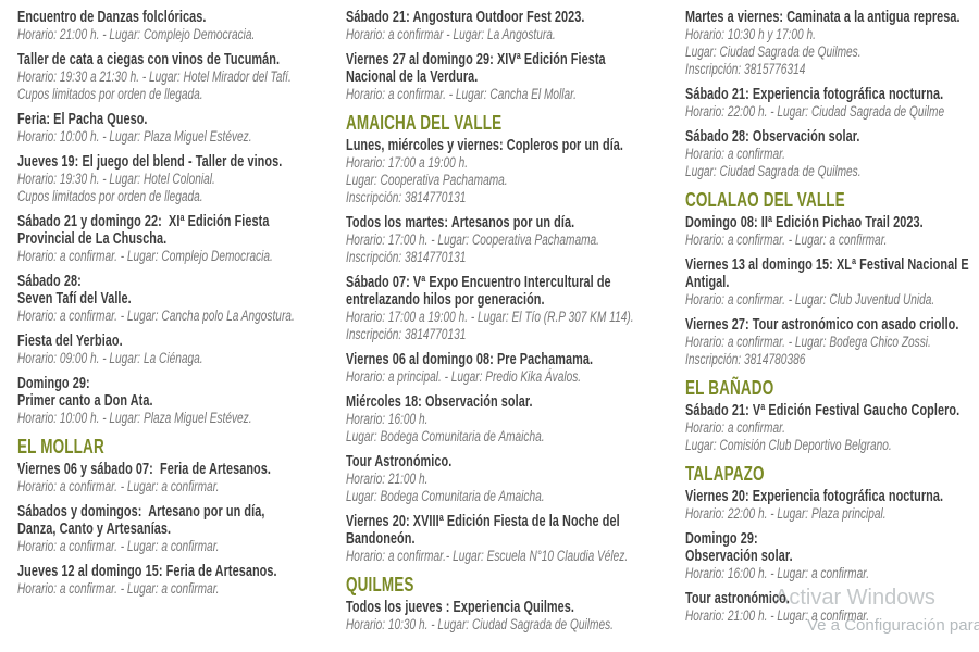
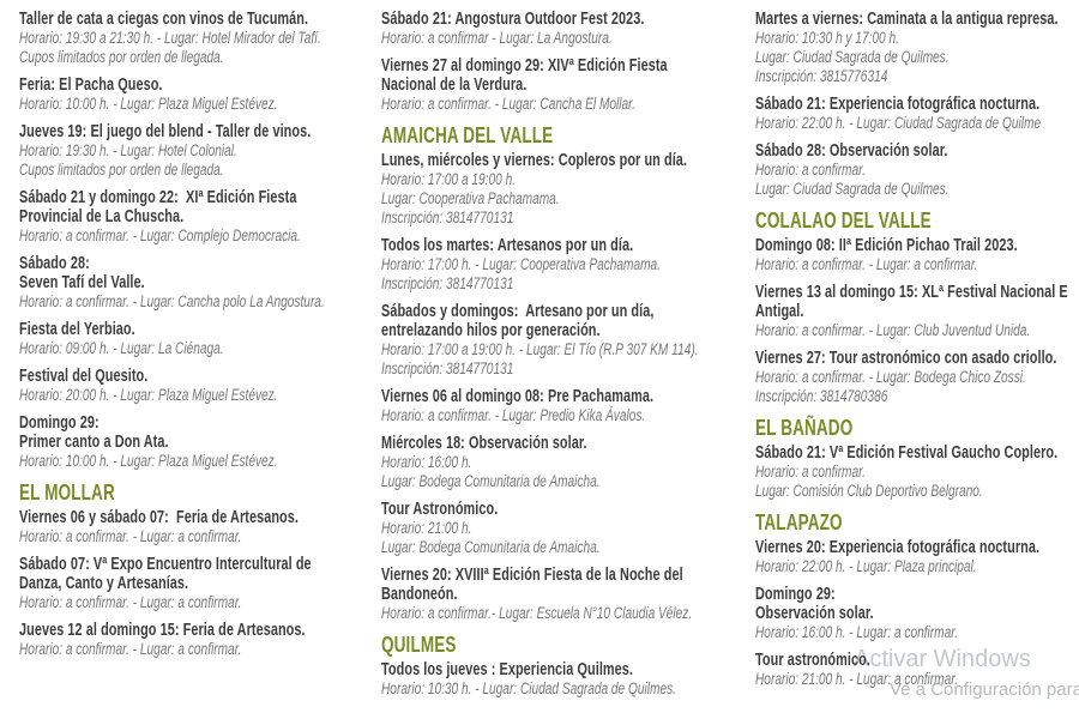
  Activar Windows
  Ve a Configuración para
- Encuentro de Danzas folclóricas.
- Horario: 21:00 h. - Lugar: Complejo Democracia.
  Taller de cata a ciegas con vinos de Tucumán.
  Horario: 19:30 a 21:30 h. - Lugar: Hotel Mirador del Tafí.
  Cupos limitados por orden de llegada.
  Feria: El Pacha Queso.
  Horario: 10:00 h. - Lugar: Plaza Miguel Estévez.
  Jueves 19: El juego del blend - Taller de vinos.
  Horario: 19:30 h. - Lugar: Hotel Colonial.
  Cupos limitados por orden de llegada.
  Sábado 21 y domingo 22: XIª Edición Fiesta
  Provincial de La Chuscha.
  Horario: a confirmar. - Lugar: Complejo Democracia.
  Sábado 28:
  Seven Tafí del Valle.
  Horario: a confirmar. - Lugar: Cancha polo La Angostura.
  Fiesta del Yerbiao.
  Horario: 09:00 h. - Lugar: La Ciénaga.
+ Festival del Quesito.
+ Horario: 20:00 h. - Lugar: Plaza Miguel Estévez.
  Domingo 29:
  Primer canto a Don Ata.
  Horario: 10:00 h. - Lugar: Plaza Miguel Estévez.
  EL MOLLAR
  Viernes 06 y sábado 07: Feria de Artesanos.
  Horario: a confirmar. - Lugar: a confirmar.
- Sábados y domingos: Artesano por un día,
+ Sábado 07: Vª Expo Encuentro Intercultural de
  Danza, Canto y Artesanías.
  Horario: a confirmar. - Lugar: a confirmar.
  Jueves 12 al domingo 15: Feria de Artesanos.
  Horario: a confirmar. - Lugar: a confirmar.
  Sábado 21: Angostura Outdoor Fest 2023.
  Horario: a confirmar - Lugar: La Angostura.
  Viernes 27 al domingo 29: XIVª Edición Fiesta
  Nacional de la Verdura.
  Horario: a confirmar. - Lugar: Cancha El Mollar.
  AMAICHA DEL VALLE
  Lunes, miércoles y viernes: Copleros por un día.
  Horario: 17:00 a 19:00 h.
  Lugar: Cooperativa Pachamama.
  Inscripción: 3814770131
  Todos los martes: Artesanos por un día.
  Horario: 17:00 h. - Lugar: Cooperativa Pachamama.
  Inscripción: 3814770131
- Sábado 07: Vª Expo Encuentro Intercultural de
+ Sábados y domingos: Artesano por un día,
  entrelazando hilos por generación.
  Horario: 17:00 a 19:00 h. - Lugar: El Tío (R.P 307 KM 114).
  Inscripción: 3814770131
  Viernes 06 al domingo 08: Pre Pachamama.
- Horario: a principal. - Lugar: Predio Kika Ávalos.
+ Horario: a confirmar. - Lugar: Predio Kika Ávalos.
  Miércoles 18: Observación solar.
  Horario: 16:00 h.
  Lugar: Bodega Comunitaria de Amaicha.
  Tour Astronómico.
  Horario: 21:00 h.
  Lugar: Bodega Comunitaria de Amaicha.
  Viernes 20: XVIIIª Edición Fiesta de la Noche del
  Bandoneón.
  Horario: a confirmar.- Lugar: Escuela N°10 Claudia Vélez.
  QUILMES
  Todos los jueves : Experiencia Quilmes.
  Horario: 10:30 h. - Lugar: Ciudad Sagrada de Quilmes.
  Martes a viernes: Caminata a la antigua represa.
  Horario: 10:30 h y 17:00 h.
  Lugar: Ciudad Sagrada de Quilmes.
  Inscripción: 3815776314
  Sábado 21: Experiencia fotográfica nocturna.
  Horario: 22:00 h. - Lugar: Ciudad Sagrada de Quilme
  Sábado 28: Observación solar.
  Horario: a confirmar.
  Lugar: Ciudad Sagrada de Quilmes.
  COLALAO DEL VALLE
  Domingo 08: IIª Edición Pichao Trail 2023.
  Horario: a confirmar. - Lugar: a confirmar.
  Viernes 13 al domingo 15: XLª Festival Nacional E
  Antigal.
  Horario: a confirmar. - Lugar: Club Juventud Unida.
  Viernes 27: Tour astronómico con asado criollo.
  Horario: a confirmar. - Lugar: Bodega Chico Zossi.
  Inscripción: 3814780386
  EL BAÑADO
  Sábado 21: Vª Edición Festival Gaucho Coplero.
  Horario: a confirmar.
  Lugar: Comisión Club Deportivo Belgrano.
  TALAPAZO
  Viernes 20: Experiencia fotográfica nocturna.
  Horario: 22:00 h. - Lugar: Plaza principal.
  Domingo 29:
  Observación solar.
  Horario: 16:00 h. - Lugar: a confirmar.
  Tour astronómico.
  Horario: 21:00 h. - Lugar: a confirmar.
